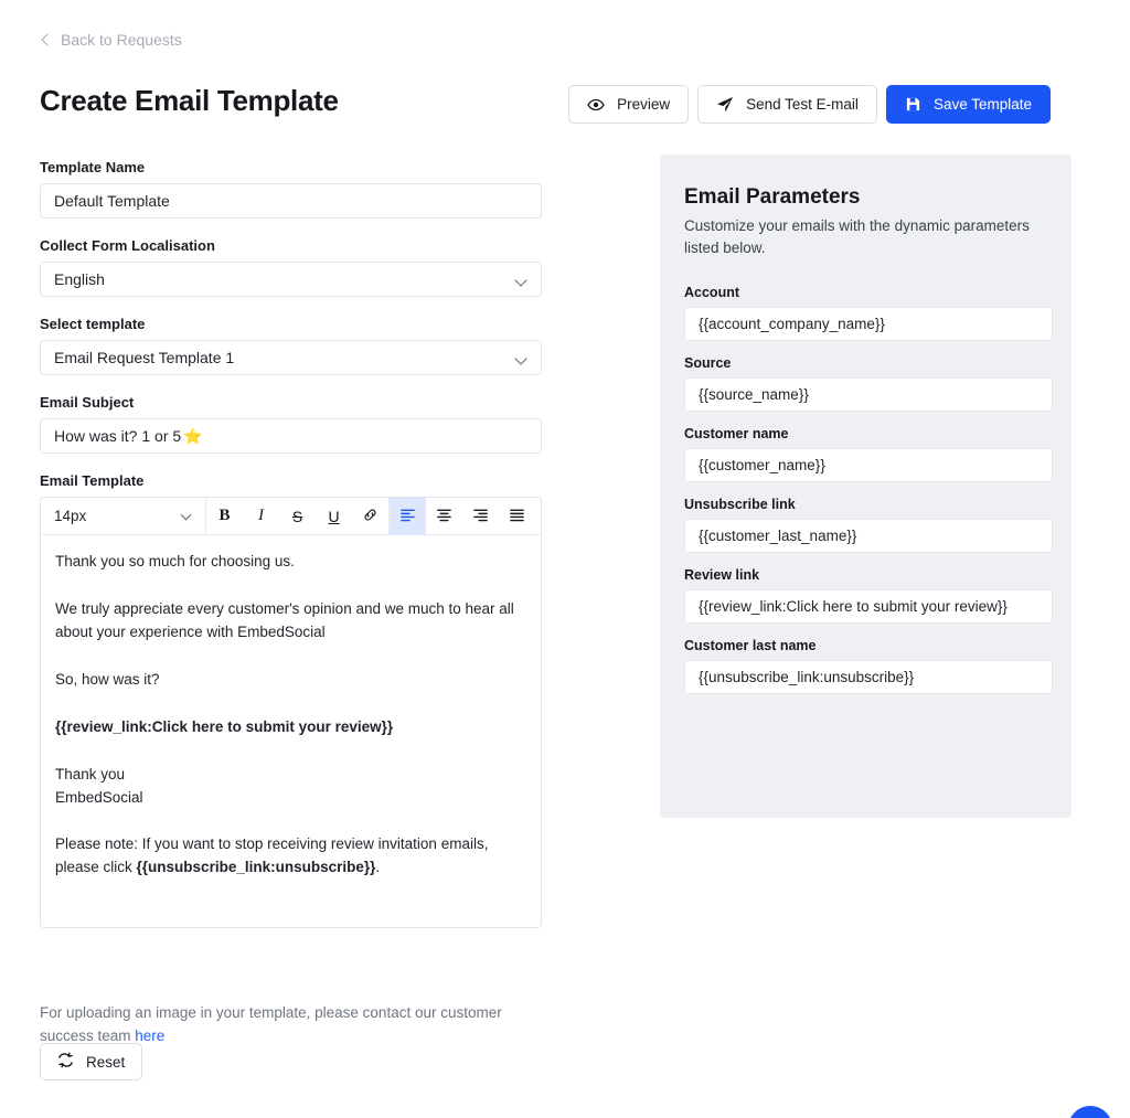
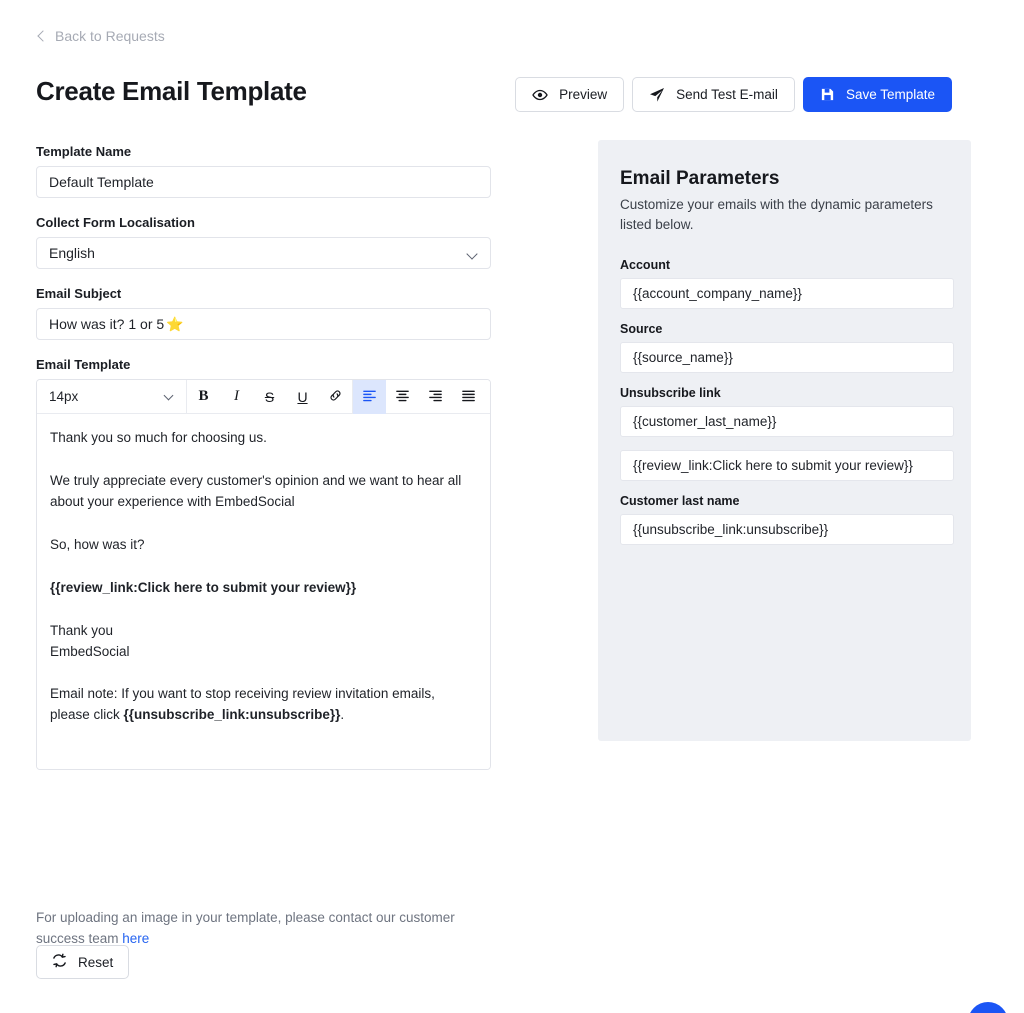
  Back to Requests
  Create Email Template
  Preview
  Send Test E-mail
  Save Template
  Template Name
  Default Template
  Collect Form Localisation
  English
- Select template
- Email Request Template 1
  Email Subject
  How was it? 1 or 5
  ⭐
  Email Template
  14px
  B
  I
  S
  U
  Thank you so much for choosing us.
- We truly appreciate every customer's opinion and we much to hear all about your experience with EmbedSocial
+ We truly appreciate every customer's opinion and we want to hear all about your experience with EmbedSocial
  So, how was it?
  {{review_link:Click here to submit your review}}
  Thank you
  EmbedSocial
- Please note: If you want to stop receiving review invitation emails, please click {{unsubscribe_link:unsubscribe}}.
+ Email note: If you want to stop receiving review invitation emails, please click {{unsubscribe_link:unsubscribe}}.
  For uploading an image in your template, please contact our customer success team here
  Reset
  Email Parameters
  Customize your emails with the dynamic parameters listed below.
  Account
  {{account_company_name}}
  Source
  {{source_name}}
- Customer name
- {{customer_name}}
  Unsubscribe link
  {{customer_last_name}}
- Review link
  {{review_link:Click here to submit your review}}
  Customer last name
  {{unsubscribe_link:unsubscribe}}
